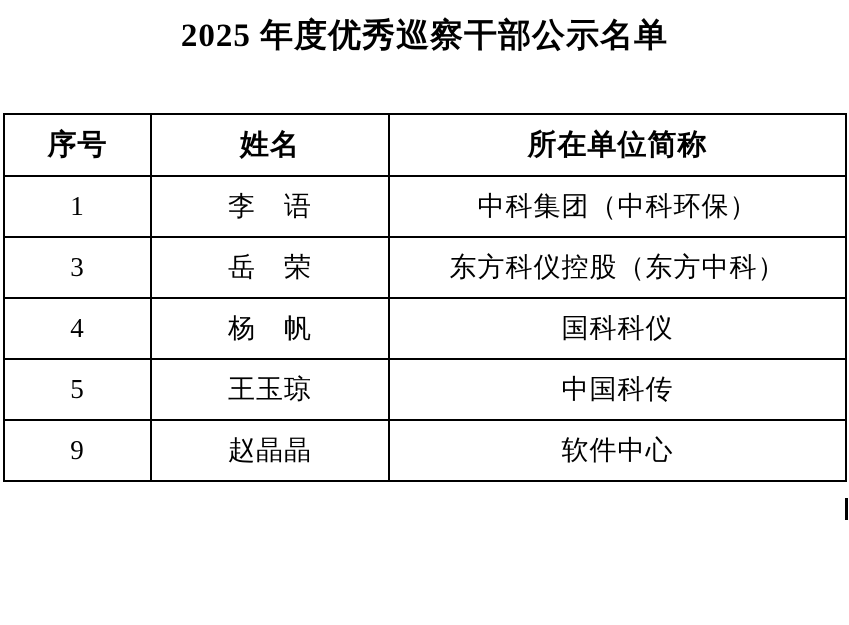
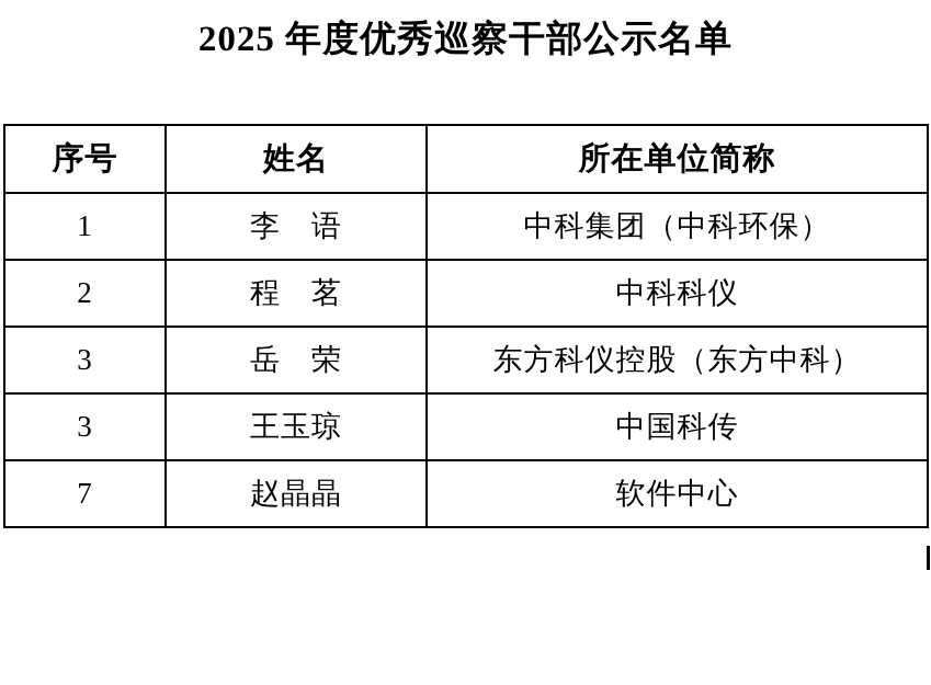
  2025 年度优秀巡察干部公示名单
  序号	姓名	所在单位简称
  1	李 语	中科集团（中科环保）
+ 2	程 茗	中科科仪
  3	岳 荣	东方科仪控股（东方中科）
- 4	杨 帆	国科科仪
- 5	王玉琼	中国科传
+ 3	王玉琼	中国科传
- 9	赵晶晶	软件中心
+ 7	赵晶晶	软件中心
